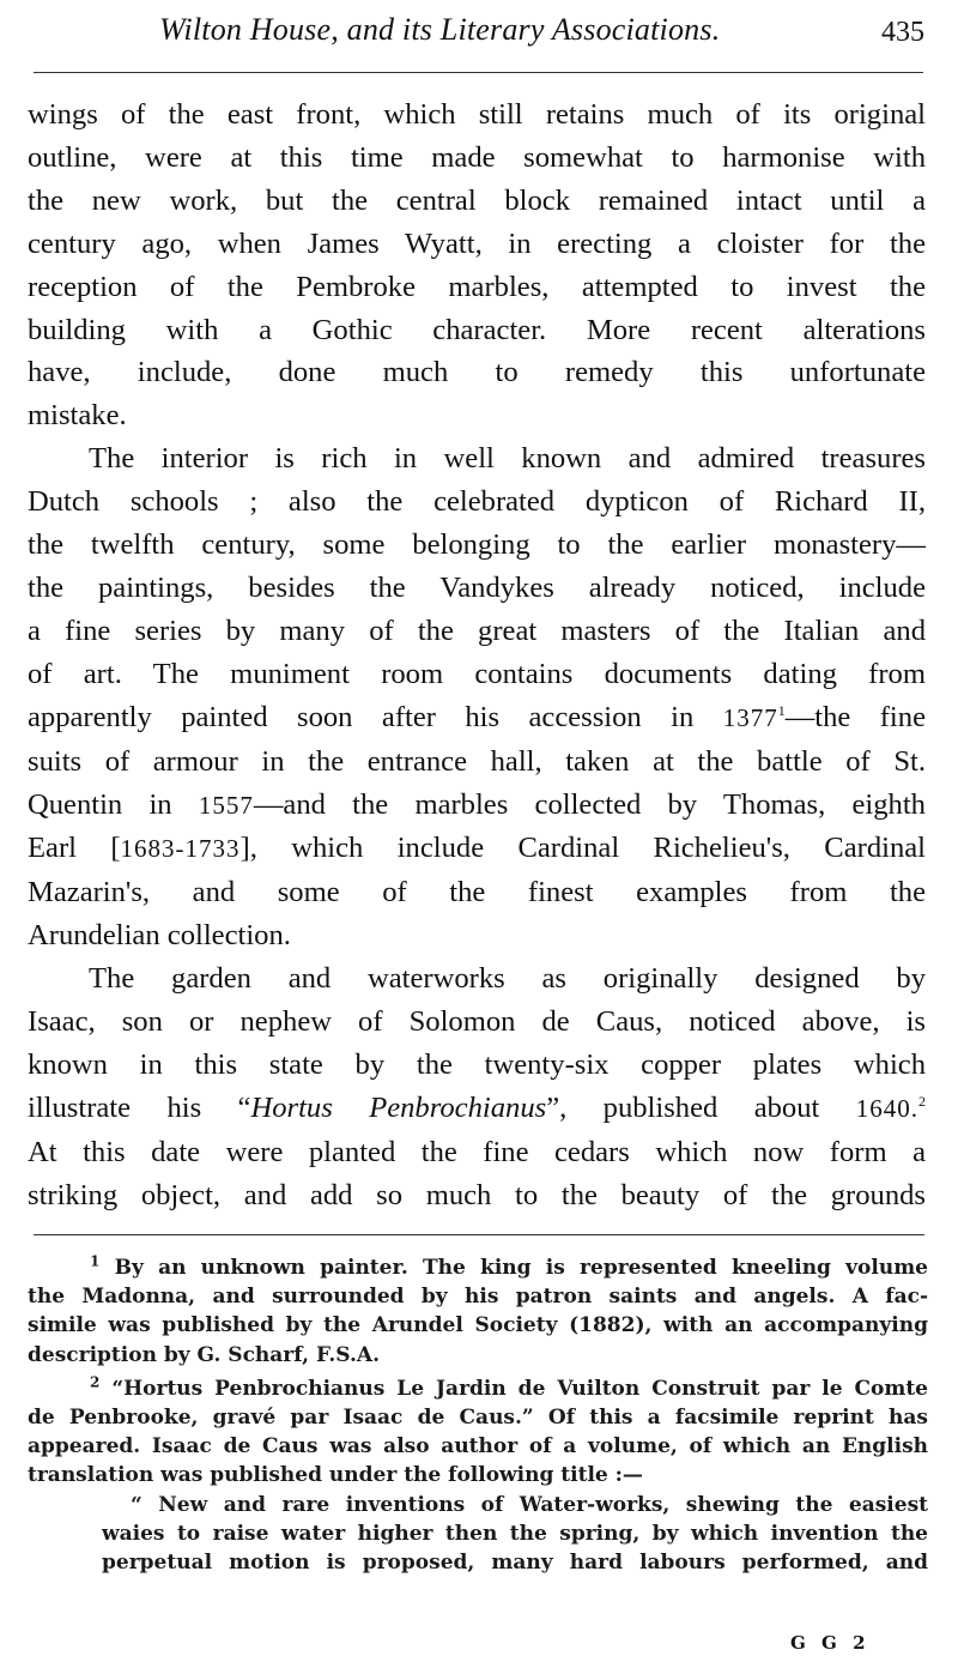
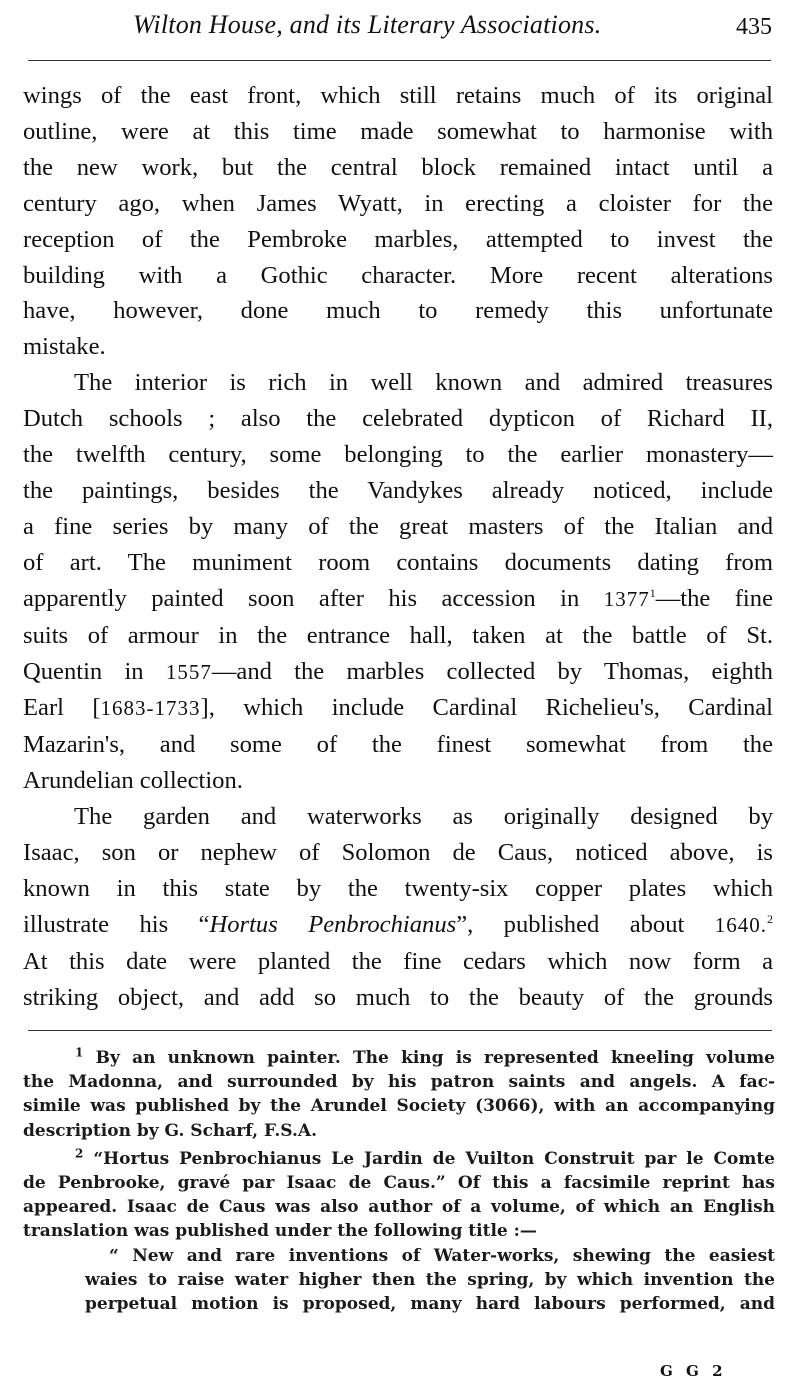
  Wilton House, and its Literary Associations.
  435
  wings of the east front, which still retains much of its original
  outline, were at this time made somewhat to harmonise with
  the new work, but the central block remained intact until a
  century ago, when James Wyatt, in erecting a cloister for the
  reception of the Pembroke marbles, attempted to invest the
  building with a Gothic character. More recent alterations
- have, include, done much to remedy this unfortunate
+ have, however, done much to remedy this unfortunate
  mistake.
  The interior is rich in well known and admired treasures
  Dutch schools ; also the celebrated dypticon of Richard II,
  the twelfth century, some belonging to the earlier monastery—
  the paintings, besides the Vandykes already noticed, include
  a fine series by many of the great masters of the Italian and
  of art. The muniment room contains documents dating from
  apparently painted soon after his accession in 13771—the fine
  suits of armour in the entrance hall, taken at the battle of St.
  Quentin in 1557—and the marbles collected by Thomas, eighth
  Earl [1683-1733], which include Cardinal Richelieu's, Cardinal
- Mazarin's, and some of the finest examples from the
+ Mazarin's, and some of the finest somewhat from the
  Arundelian collection.
  The garden and waterworks as originally designed by
  Isaac, son or nephew of Solomon de Caus, noticed above, is
  known in this state by the twenty-six copper plates which
  illustrate his “Hortus Penbrochianus”, published about 1640.2
  At this date were planted the fine cedars which now form a
  striking object, and add so much to the beauty of the grounds
  1 By an unknown painter. The king is represented kneeling volume
  the Madonna, and surrounded by his patron saints and angels. A fac-
- simile was published by the Arundel Society (1882), with an accompanying
+ simile was published by the Arundel Society (3066), with an accompanying
  description by G. Scharf, F.S.A.
  2 “Hortus Penbrochianus Le Jardin de Vuilton Construit par le Comte
  de Penbrooke, gravé par Isaac de Caus.” Of this a facsimile reprint has
  appeared. Isaac de Caus was also author of a volume, of which an English
  translation was published under the following title :—
  “ New and rare inventions of Water-works, shewing the easiest
  waies to raise water higher then the spring, by which invention the
  perpetual motion is proposed, many hard labours performed, and
  G G 2
